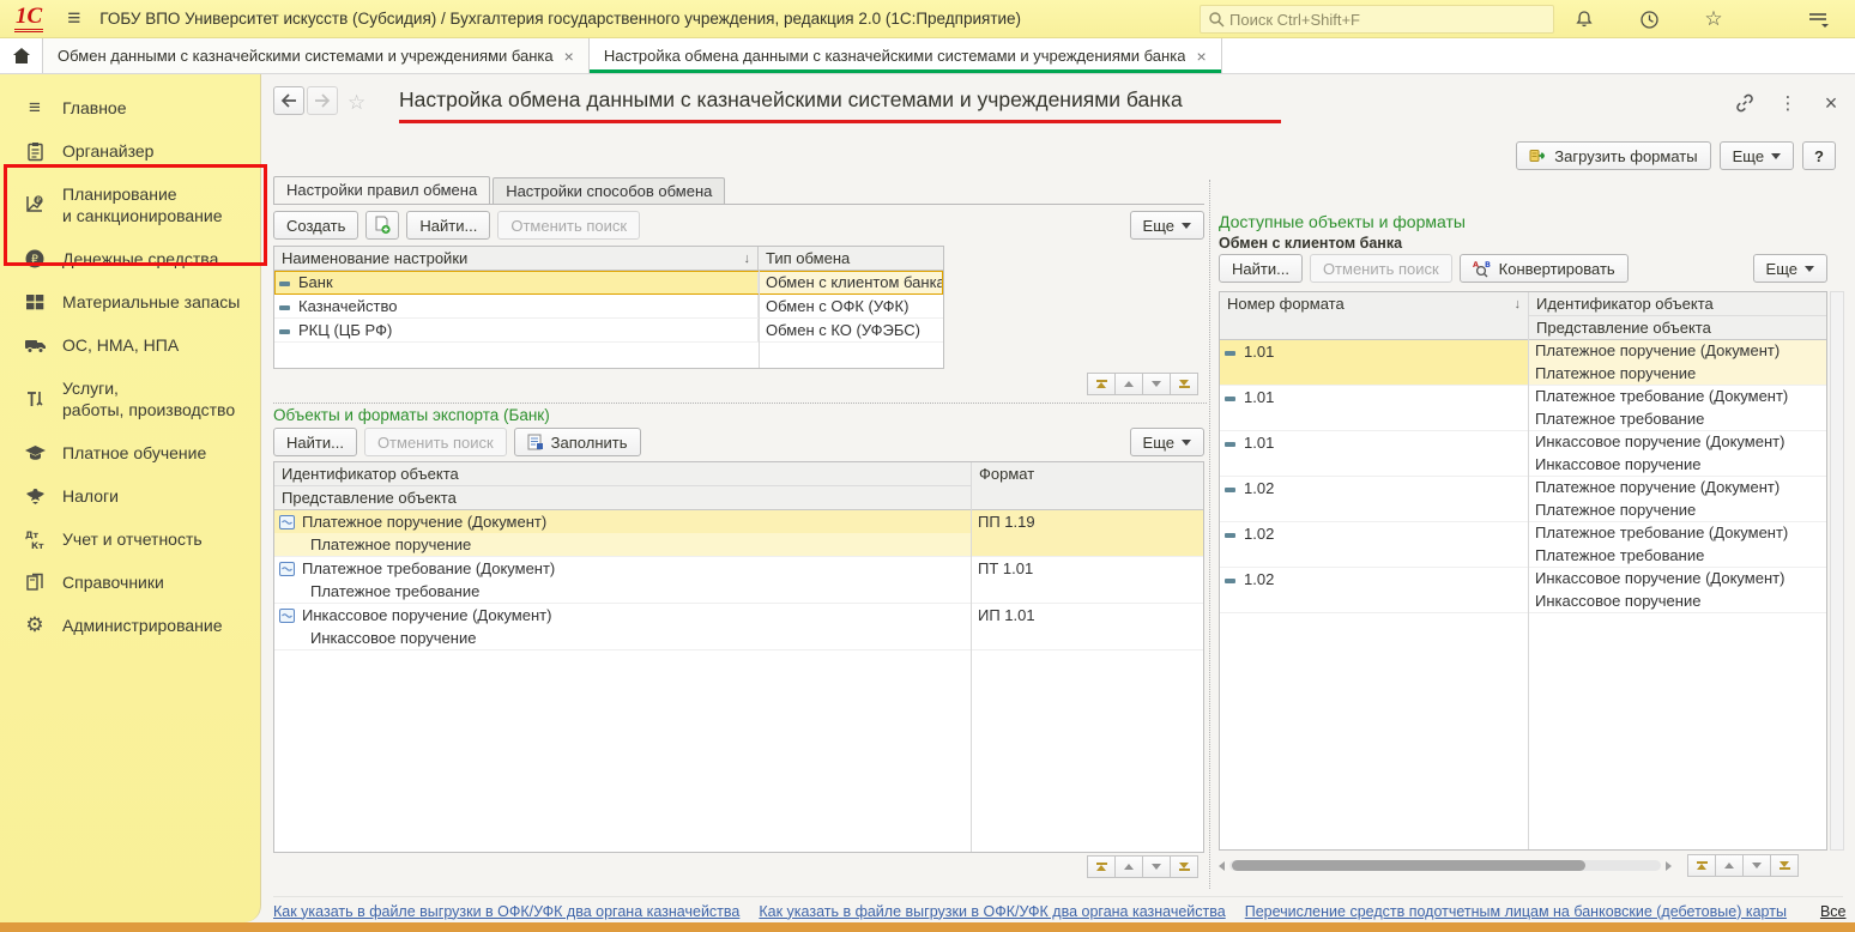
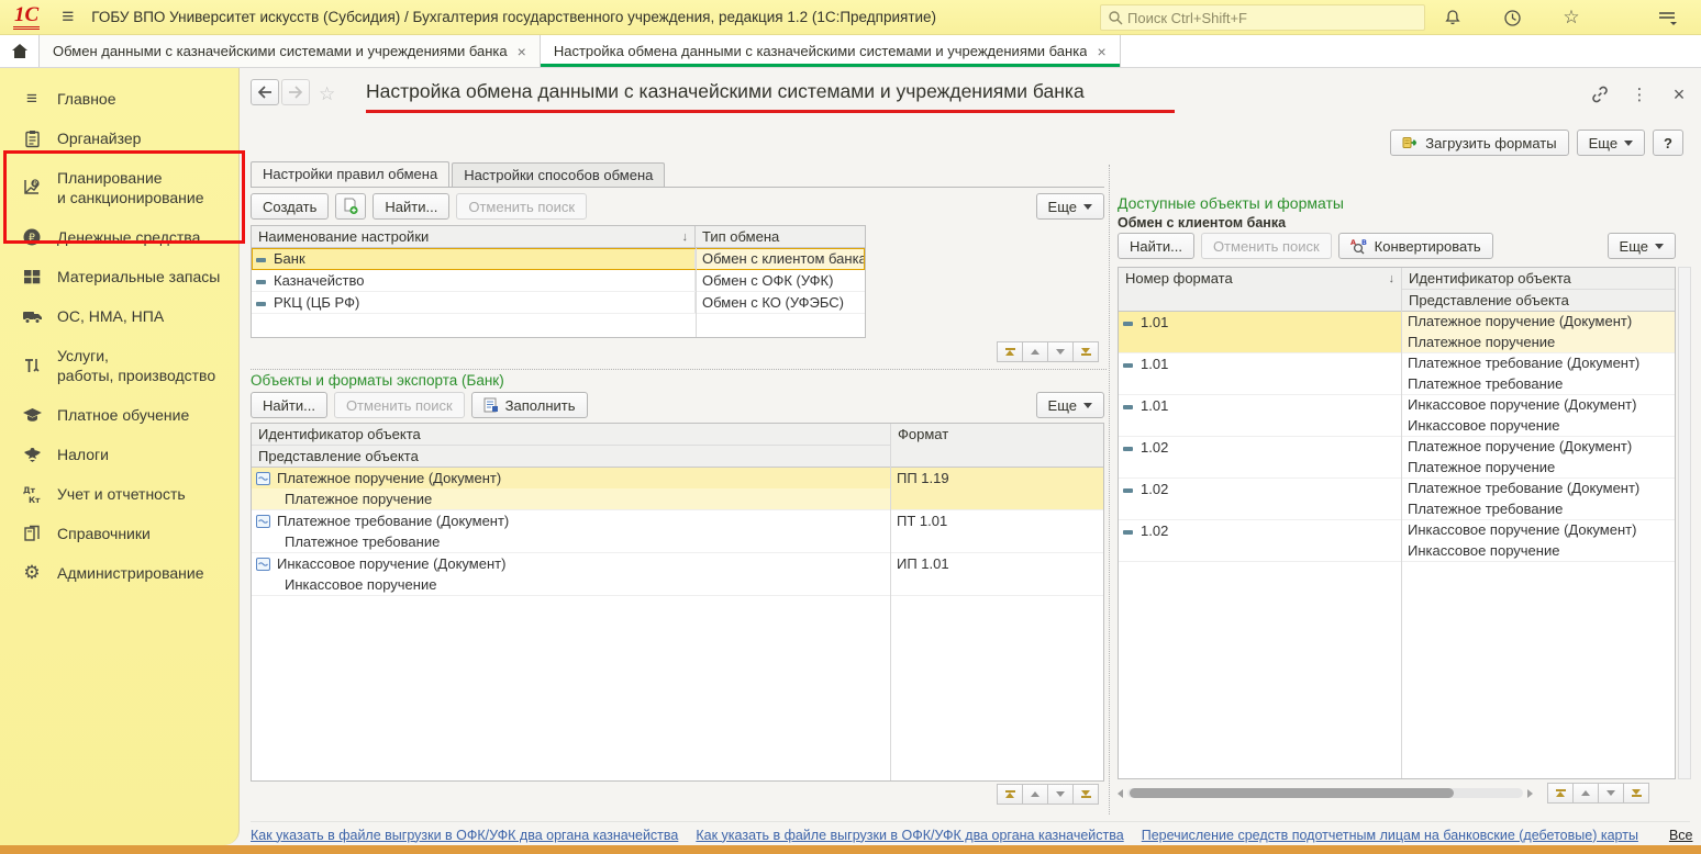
  1С
  ≡
- ГОБУ ВПО Университет искусств (Субсидия) / Бухгалтерия государственного учреждения, редакция 2.0 (1С:Предприятие)
+ ГОБУ ВПО Университет искусств (Субсидия) / Бухгалтерия государственного учреждения, редакция 1.2 (1С:Предприятие)
  Поиск Ctrl+Shift+F
  ☆
  Обмен данными с казначейскими системами и учреждениями банка
  ×
  Настройка обмена данными с казначейскими системами и учреждениями банка
  ×
  ≡
  Главное
  Органайзер
  Планирование
  и санкционирование
  ₽
  Денежные средства
  Материальные запасы
  ОС, НМА, НПА
  Услуги,
  работы, производство
  Платное обучение
  Налоги
  Дт
  Кт
  Учет и отчетность
  Справочники
  ⚙
  Администрирование
  ☆
  Настройка обмена данными с казначейскими системами и учреждениями банка
  ⋮
  ×
  Загрузить форматы
  Еще
  ?
  Настройки правил обмена
  Настройки способов обмена
  Создать
  Найти...
  Отменить поиск
  Еще
  Наименование настройки
  ↓
  Тип обмена
  Банк
  Обмен с клиентом банка
  Казначейство
  Обмен с ОФК (УФК)
  РКЦ (ЦБ РФ)
  Обмен с КО (УФЭБС)
  Объекты и форматы экспорта (Банк)
  Найти...
  Отменить поиск
  Заполнить
  Еще
  Идентификатор объекта
  Формат
  Представление объекта
  Платежное поручение (Документ)
  ПП 1.19
  Платежное поручение
  Платежное требование (Документ)
  ПТ 1.01
  Платежное требование
  Инкассовое поручение (Документ)
  ИП 1.01
  Инкассовое поручение
  Доступные объекты и форматы
  Обмен с клиентом банка
  Найти...
  Отменить поиск
  A
  B
  Конвертировать
  Еще
  Номер формата
  ↓
  Идентификатор объекта
  Представление объекта
  1.01
  Платежное поручение (Документ)
  Платежное поручение
  1.01
  Платежное требование (Документ)
  Платежное требование
  1.01
  Инкассовое поручение (Документ)
  Инкассовое поручение
  1.02
  Платежное поручение (Документ)
  Платежное поручение
  1.02
  Платежное требование (Документ)
  Платежное требование
  1.02
  Инкассовое поручение (Документ)
  Инкассовое поручение
  Как указать в файле выгрузки в ОФК/УФК два органа казначейства
  Как указать в файле выгрузки в ОФК/УФК два органа казначейства
  Перечисление средств подотчетным лицам на банковские (дебетовые) карты
  Все
